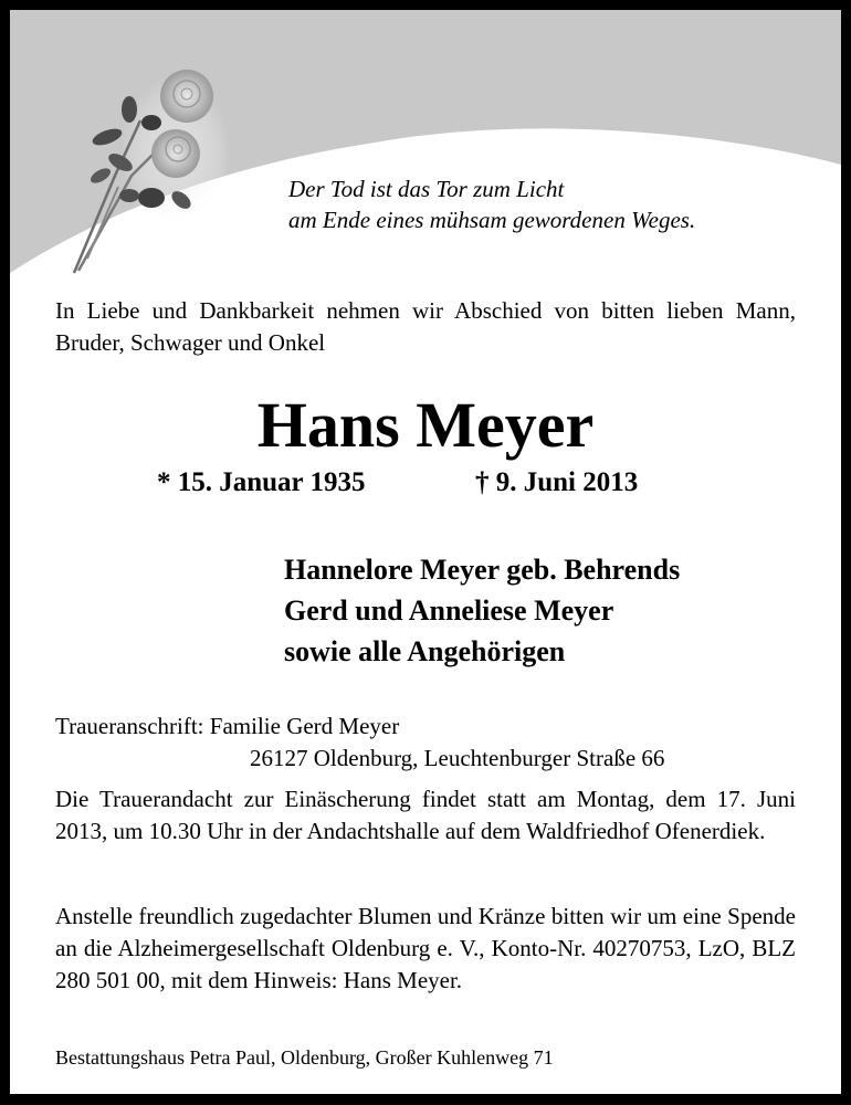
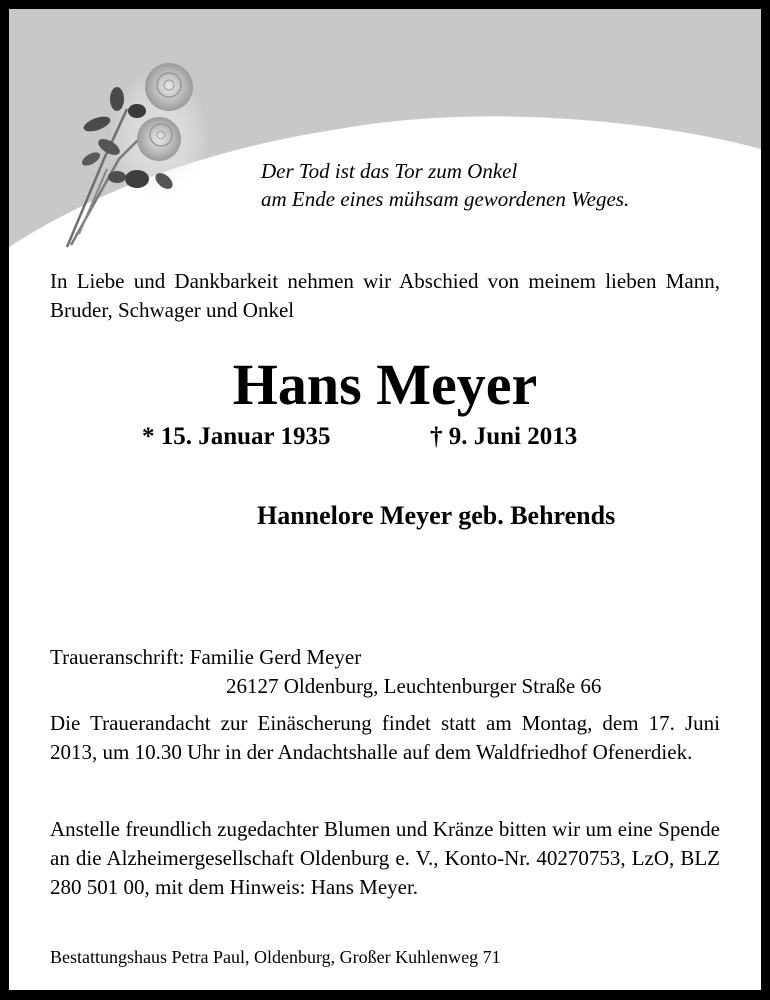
- Der Tod ist das Tor zum Licht
+ Der Tod ist das Tor zum Onkel
  am Ende eines mühsam gewordenen Weges.
- In Liebe und Dankbarkeit nehmen wir Abschied von bitten lieben Mann, Bruder, Schwager und Onkel
+ In Liebe und Dankbarkeit nehmen wir Abschied von meinem lieben Mann, Bruder, Schwager und Onkel
  Hans Meyer
  * 15. Januar 1935
  † 9. Juni 2013
  Hannelore Meyer geb. Behrends
- Gerd und Anneliese Meyer
- sowie alle Angehörigen
  Traueranschrift: Familie Gerd Meyer
  26127 Oldenburg, Leuchtenburger Straße 66
  Die Trauerandacht zur Einäscherung findet statt am Montag, dem 17. Juni 2013, um 10.30 Uhr in der Andachtshalle auf dem Waldfriedhof Ofenerdiek.
  Anstelle freundlich zugedachter Blumen und Kränze bitten wir um eine Spende an die Alzheimergesellschaft Oldenburg e. V., Konto-Nr. 40270753, LzO, BLZ 280 501 00, mit dem Hinweis: Hans Meyer.
  Bestattungshaus Petra Paul, Oldenburg, Großer Kuhlenweg 71
